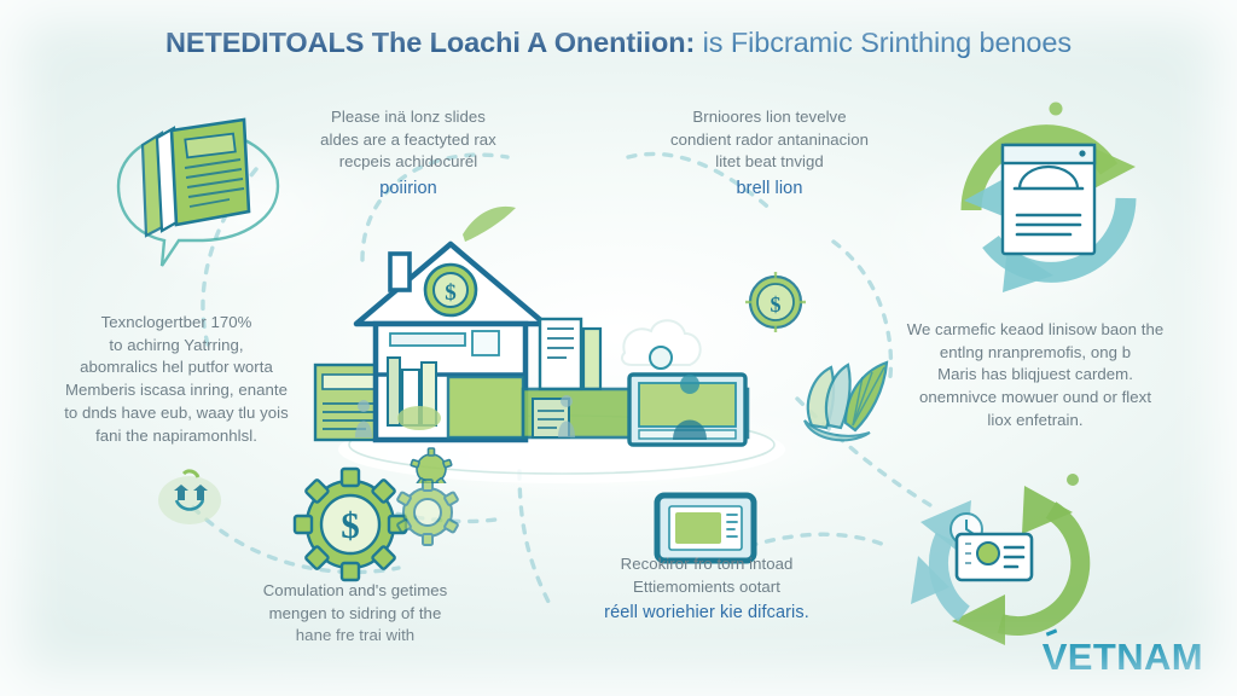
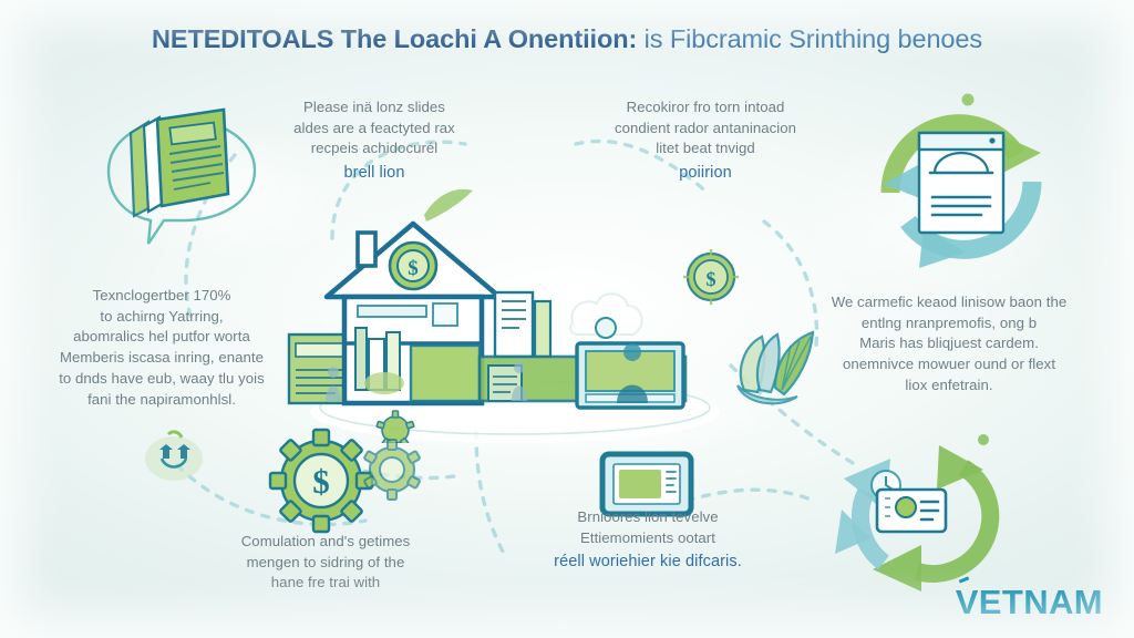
  NETEDITOALS The Loachi A Onentiion: is Fibcramic Srinthing benoes
  $
  $
  $
  Please inä lonz slides
  aldes are a feactyted rax
  recpeis achidocurél
- poiirion
+ brell lion
- Brnioores lion tevelve
+ Recokiror fro torn intoad
  condient rador antaninacion
  litet beat tnvigd
- brell lion
+ poiirion
  Texnclogertber 170%
  to achirng Yatrring,
  abomralics hel putfor worta
  Memberis iscasa inring, enante
  to dnds have eub, waay tlu yois
  fani the napiramonhlsl.
  We carmefic keaod linisow baon the
  entlng nranpremofis, ong b
  Maris has bliqjuest cardem.
  onemnivce mowuer ound or flext
  liox enfetrain.
  Comulation and's getimes
  mengen to sidring of the
  hane fre trai with
- Recokiror fro torn intoad
+ Brnioores lion tevelve
  Ettiemomients ootart
  réell woriehier kie difcaris.
  VETNAM
